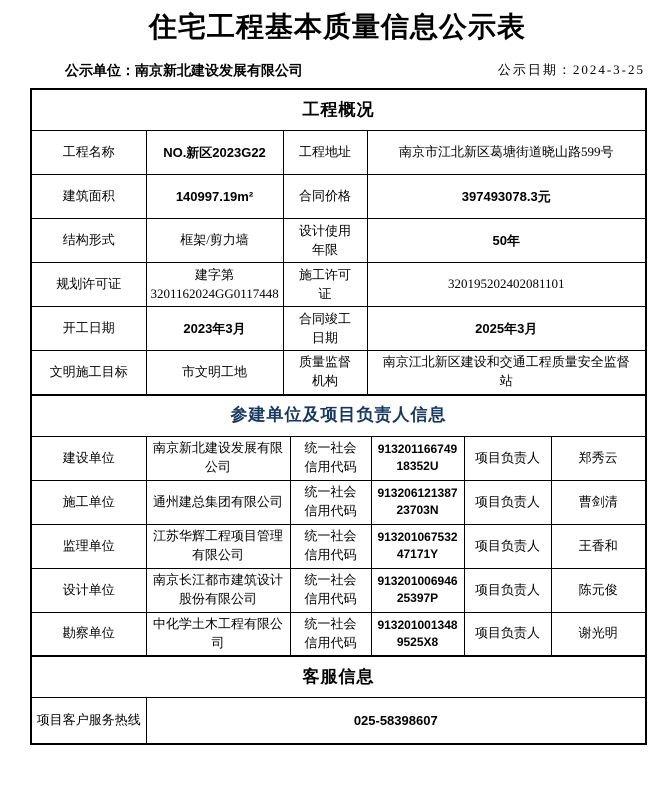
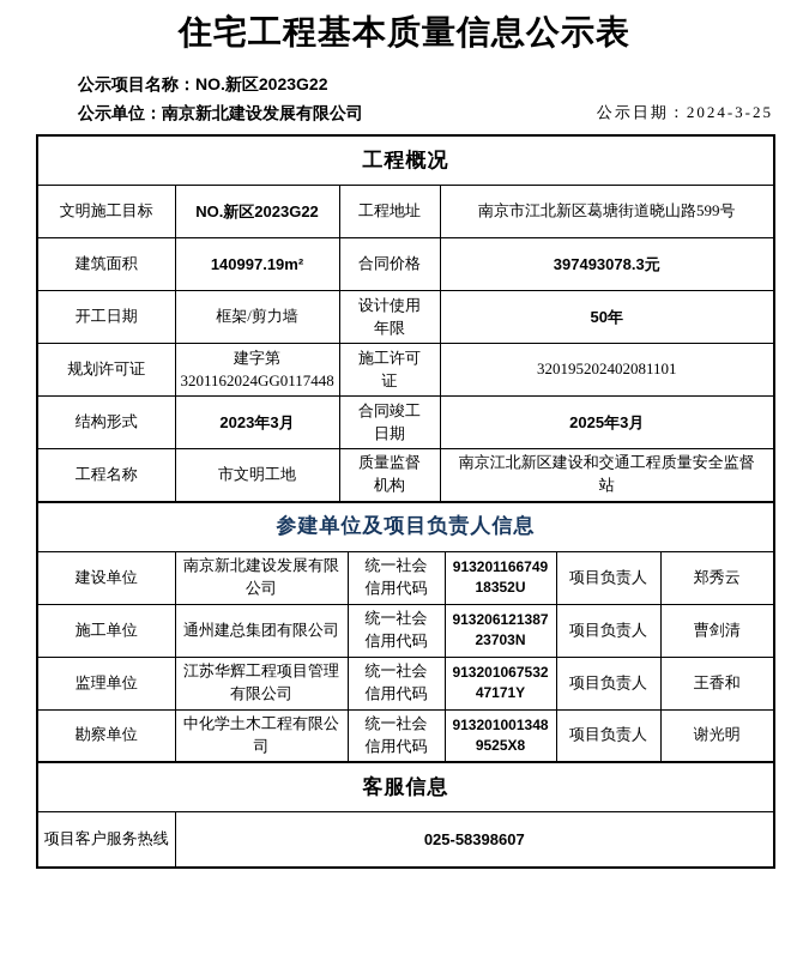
  住宅工程基本质量信息公示表
+ 公示项目名称：NO.新区2023G22
  公示单位：南京新北建设发展有限公司
  公示日期：2024-3-25
  工程概况
- 工程名称	NO.新区2023G22	工程地址	南京市江北新区葛塘街道晓山路599号
+ 文明施工目标	NO.新区2023G22	工程地址	南京市江北新区葛塘街道晓山路599号
  建筑面积	140997.19m²	合同价格	397493078.3元
- 结构形式	框架/剪力墙	设计使用年限	50年
+ 开工日期	框架/剪力墙	设计使用年限	50年
  规划许可证	建字第3201162024GG0117448	施工许可证	320195202402081101
- 开工日期	2023年3月	合同竣工日期	2025年3月
+ 结构形式	2023年3月	合同竣工日期	2025年3月
- 文明施工目标	市文明工地	质量监督机构	南京江北新区建设和交通工程质量安全监督站
+ 工程名称	市文明工地	质量监督机构	南京江北新区建设和交通工程质量安全监督站
  参建单位及项目负责人信息
  建设单位	南京新北建设发展有限公司	统一社会信用代码	91320116674918352U	项目负责人	郑秀云
  施工单位	通州建总集团有限公司	统一社会信用代码	91320612138723703N	项目负责人	曹剑清
  监理单位	江苏华辉工程项目管理有限公司	统一社会信用代码	91320106753247171Y	项目负责人	王香和
- 设计单位	南京长江都市建筑设计股份有限公司	统一社会信用代码	91320100694625397P	项目负责人	陈元俊
  勘察单位	中化学土木工程有限公司	统一社会信用代码	9132010013489525X8	项目负责人	谢光明
  客服信息
  项目客户服务热线	025-58398607
